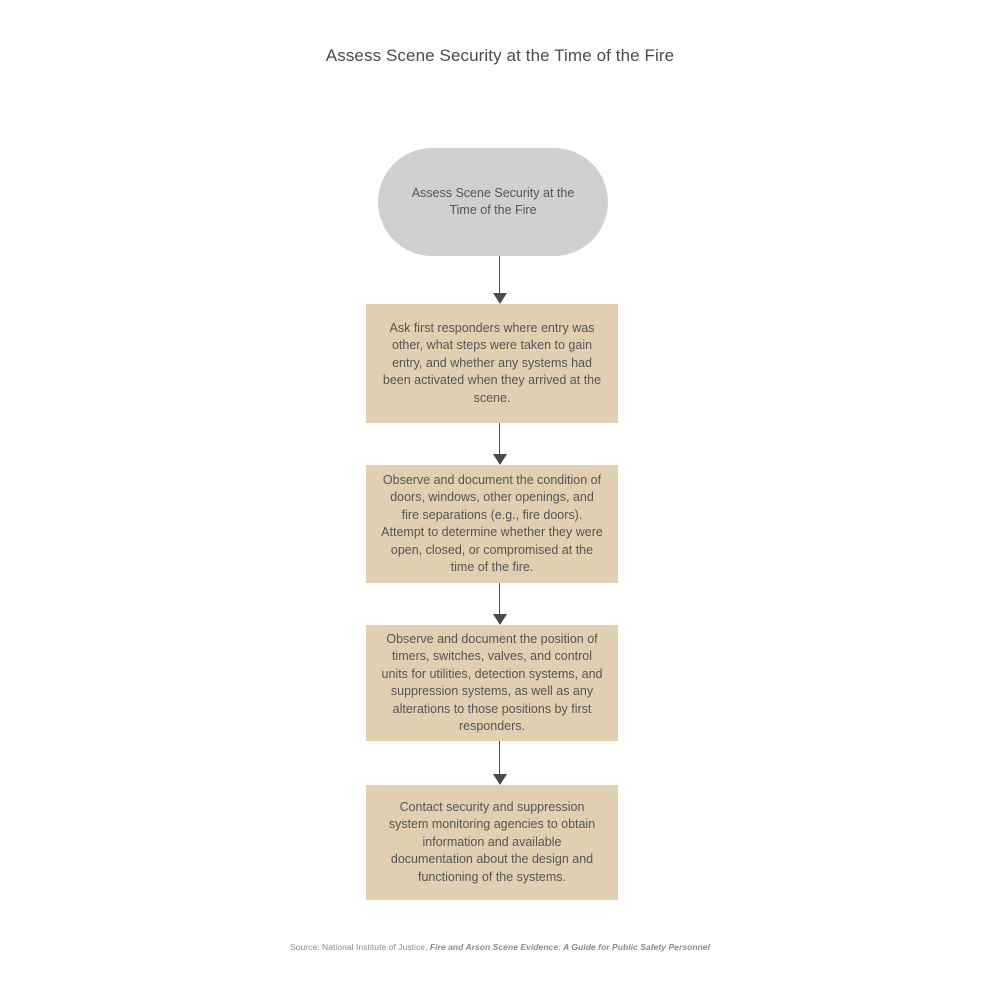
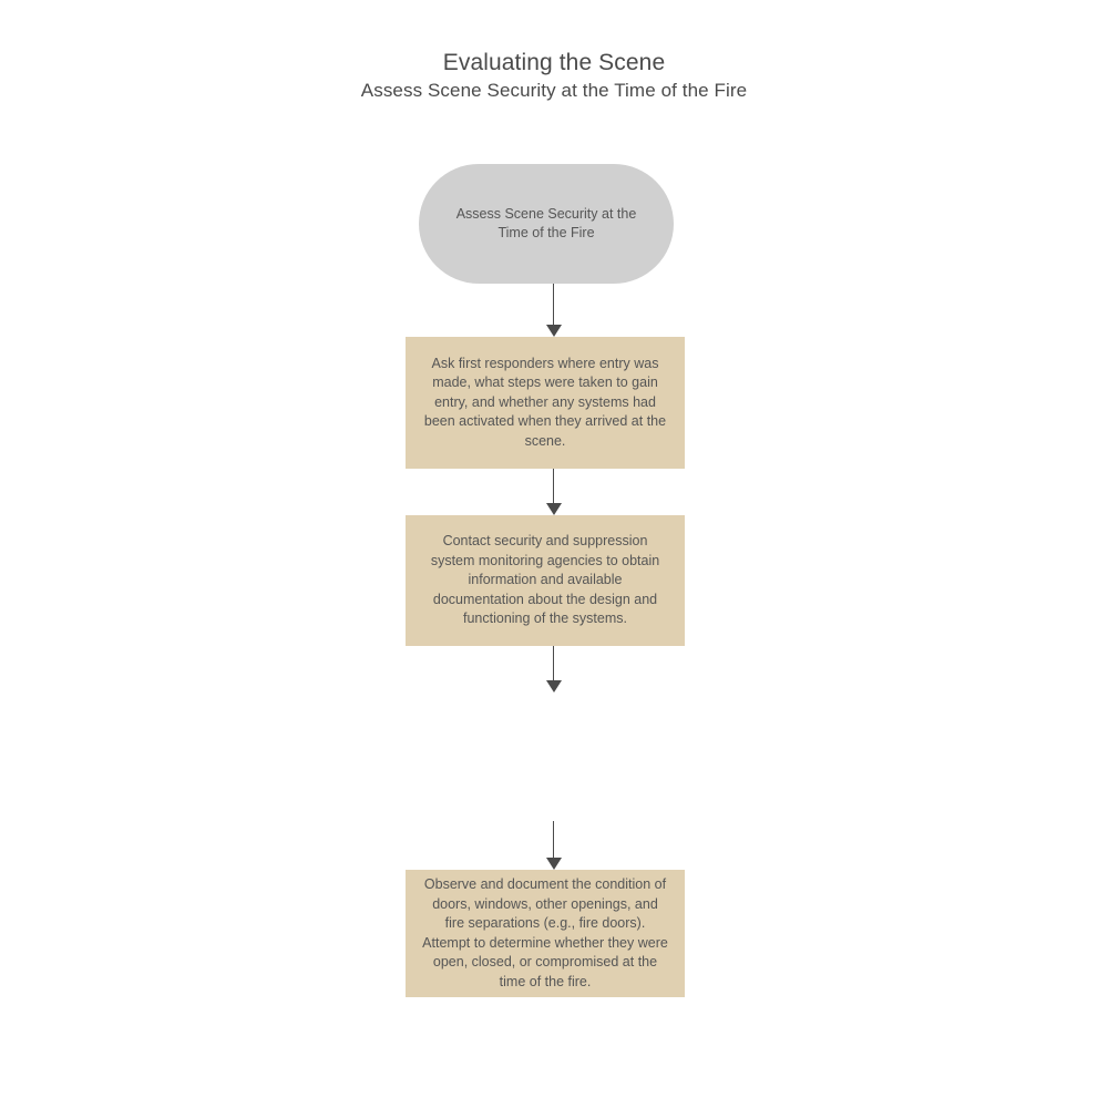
+ Evaluating the Scene
  Assess Scene Security at the Time of the Fire
  Assess Scene Security at the Time of the Fire
- Ask first responders where entry was other, what steps were taken to gain entry, and whether any systems had been activated when they arrived at the scene.
+ Ask first responders where entry was made, what steps were taken to gain entry, and whether any systems had been activated when they arrived at the scene.
- Observe and document the condition of doors, windows, other openings, and fire separations (e.g., fire doors). Attempt to determine whether they were open, closed, or compromised at the time of the fire.
+ Contact security and suppression system monitoring agencies to obtain information and available documentation about the design and functioning of the systems.
- Observe and document the position of timers, switches, valves, and control units for utilities, detection systems, and suppression systems, as well as any alterations to those positions by first responders.
- Contact security and suppression system monitoring agencies to obtain information and available documentation about the design and functioning of the systems.
+ Observe and document the condition of doors, windows, other openings, and fire separations (e.g., fire doors). Attempt to determine whether they were open, closed, or compromised at the time of the fire.
- Source: National Institute of Justice, Fire and Arson Scene Evidence: A Guide for Public Safety Personnel
